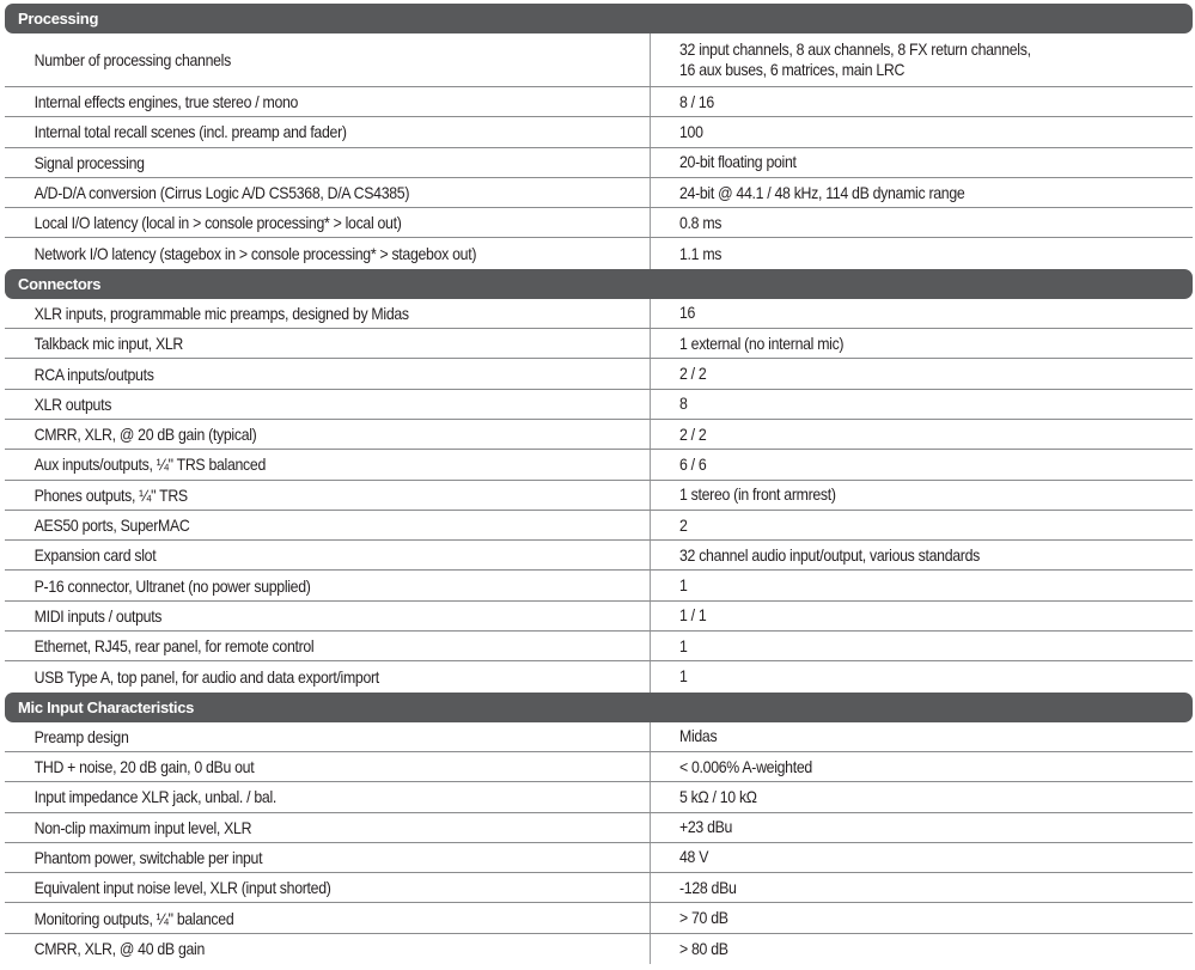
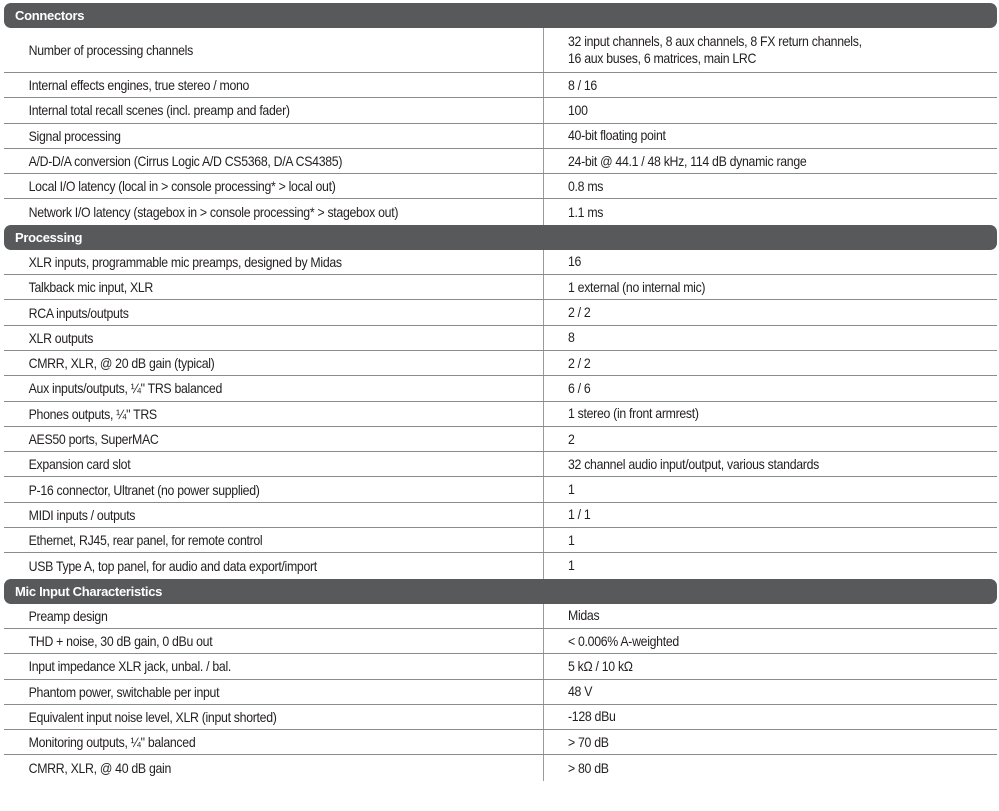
- Processing
+ Connectors
  Number of processing channels
  32 input channels, 8 aux channels, 8 FX return channels,
  16 aux buses, 6 matrices, main LRC
  Internal effects engines, true stereo / mono
  8 / 16
  Internal total recall scenes (incl. preamp and fader)
  100
  Signal processing
- 20-bit floating point
+ 40-bit floating point
  A/D-D/A conversion (Cirrus Logic A/D CS5368, D/A CS4385)
  24-bit @ 44.1 / 48 kHz, 114 dB dynamic range
  Local I/O latency (local in > console processing* > local out)
  0.8 ms
  Network I/O latency (stagebox in > console processing* > stagebox out)
  1.1 ms
- Connectors
+ Processing
  XLR inputs, programmable mic preamps, designed by Midas
  16
  Talkback mic input, XLR
  1 external (no internal mic)
  RCA inputs/outputs
  2 / 2
  XLR outputs
  8
  CMRR, XLR, @ 20 dB gain (typical)
  2 / 2
  Aux inputs/outputs, ¼" TRS balanced
  6 / 6
  Phones outputs, ¼" TRS
  1 stereo (in front armrest)
  AES50 ports, SuperMAC
  2
  Expansion card slot
  32 channel audio input/output, various standards
  P-16 connector, Ultranet (no power supplied)
  1
  MIDI inputs / outputs
  1 / 1
  Ethernet, RJ45, rear panel, for remote control
  1
  USB Type A, top panel, for audio and data export/import
  1
  Mic Input Characteristics
  Preamp design
  Midas
- THD + noise, 20 dB gain, 0 dBu out
+ THD + noise, 30 dB gain, 0 dBu out
  < 0.006% A-weighted
  Input impedance XLR jack, unbal. / bal.
  5 kΩ / 10 kΩ
- Non-clip maximum input level, XLR
- +23 dBu
  Phantom power, switchable per input
  48 V
  Equivalent input noise level, XLR (input shorted)
  -128 dBu
  Monitoring outputs, ¼" balanced
  > 70 dB
  CMRR, XLR, @ 40 dB gain
  > 80 dB
